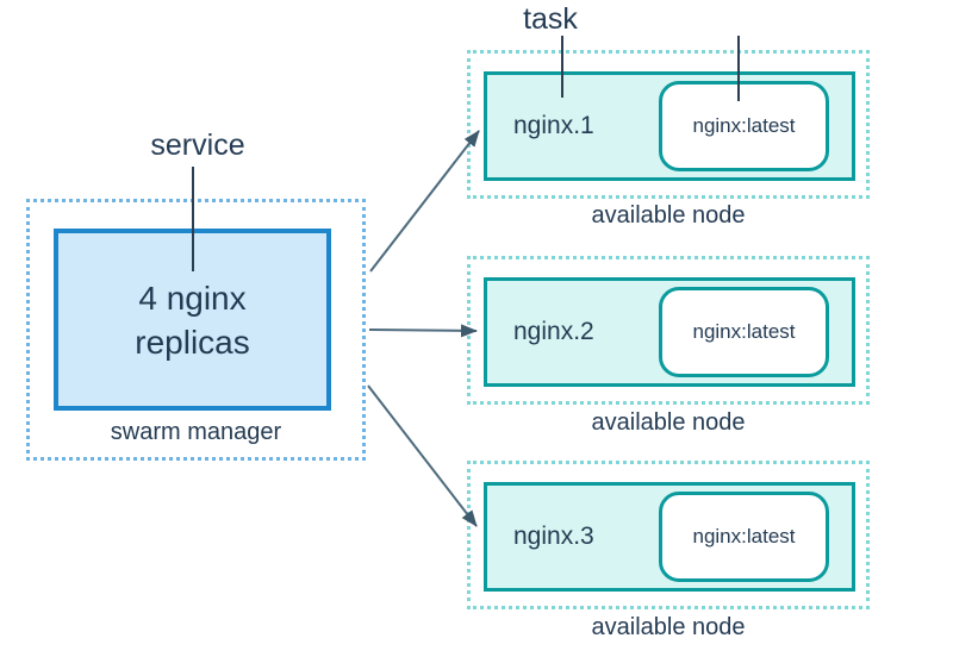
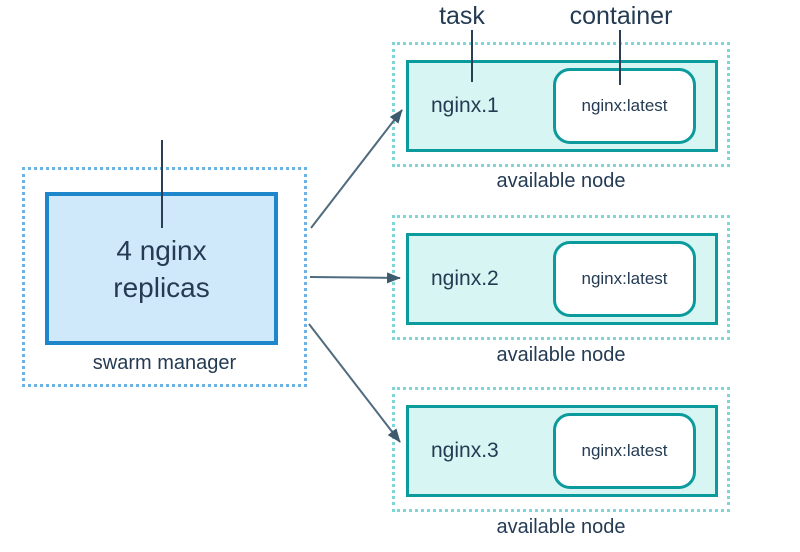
- service
  task
+ container
  4 nginx replicas
  swarm manager
  nginx.1
  nginx:latest
  available node
  nginx.2
  nginx:latest
  available node
  nginx.3
  nginx:latest
  available node
